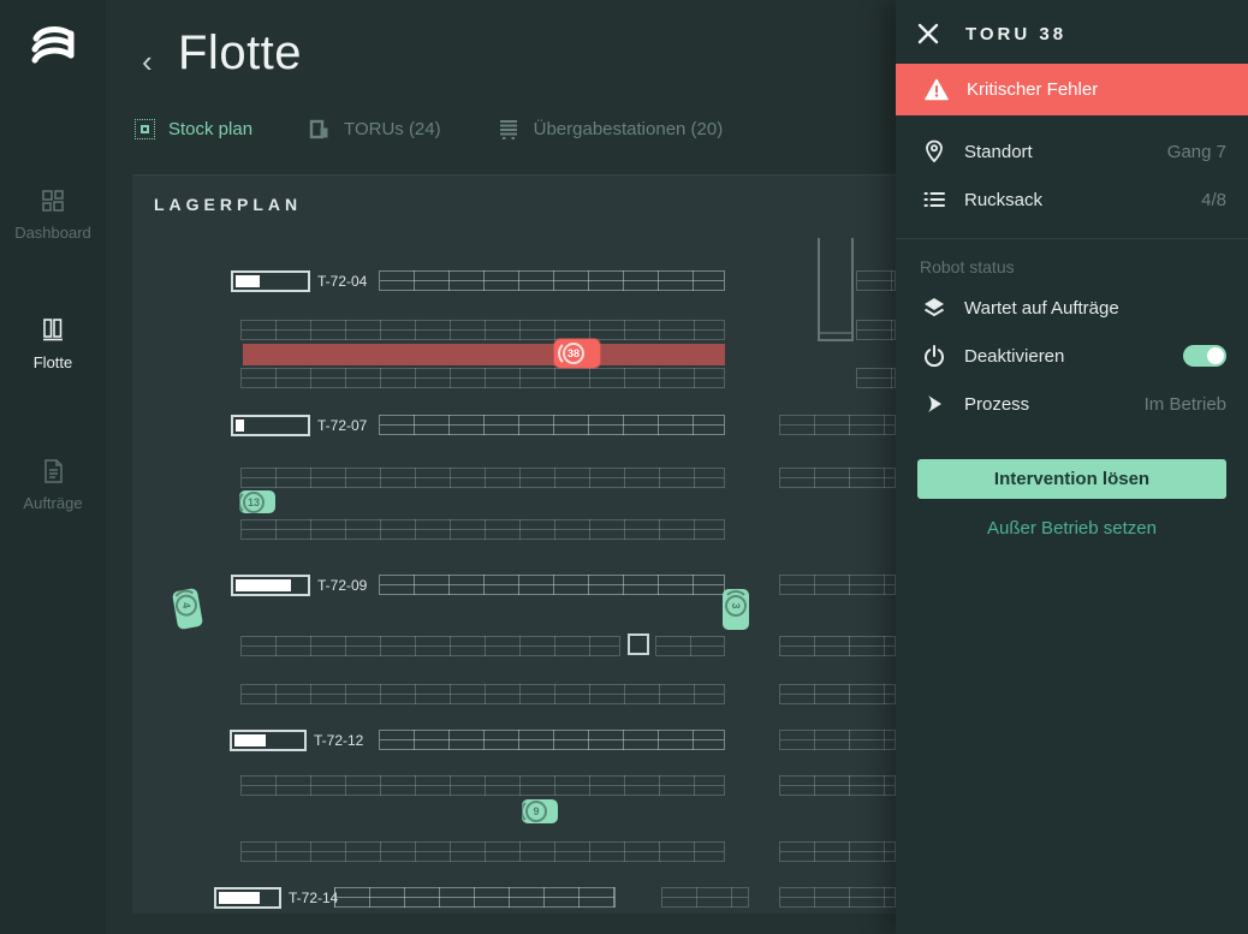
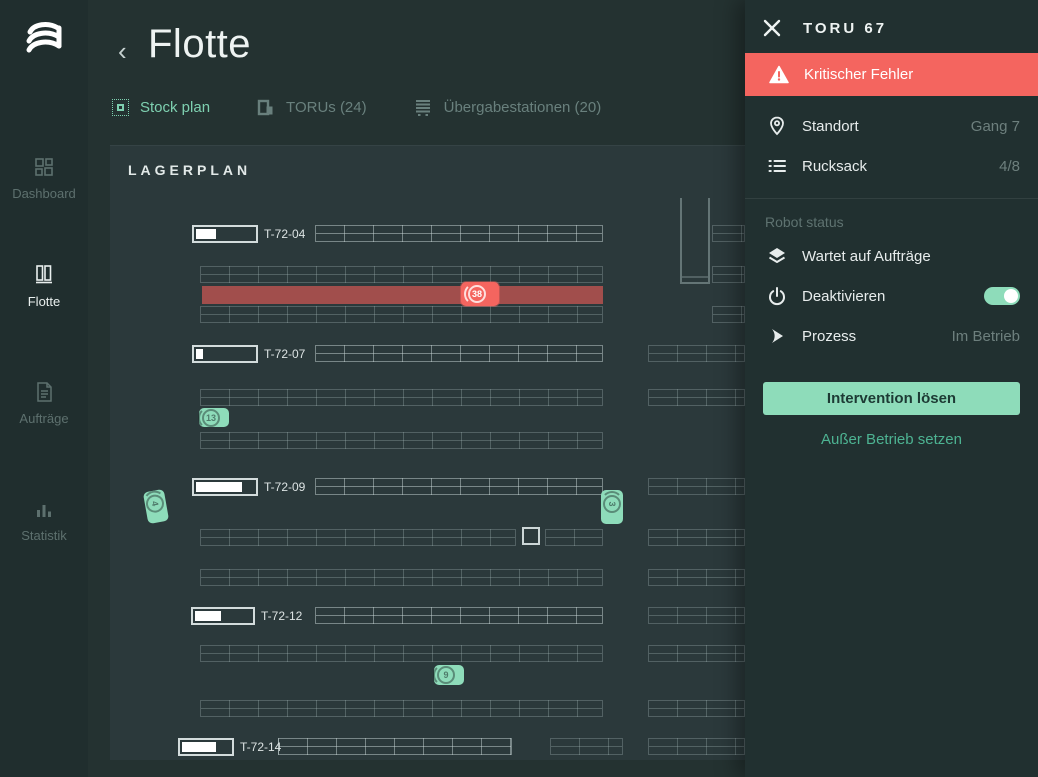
  Dashboard
  Flotte
  Aufträge
+ Statistik
  ‹
  Flotte
  Stock plan
  TORUs (24)
  Übergabestationen (20)
  LAGERPLAN
  T-72-04
  T-72-07
  T-72-09
  T-72-12
  T-72-14
  38
  13
  9
- TORU 38
+ TORU 67
  Kritischer Fehler
  Standort
  Gang 7
  Rucksack
  4/8
  Robot status
  Wartet auf Aufträge
  Deaktivieren
  Prozess
  Im Betrieb
  Intervention lösen
  Außer Betrieb setzen
